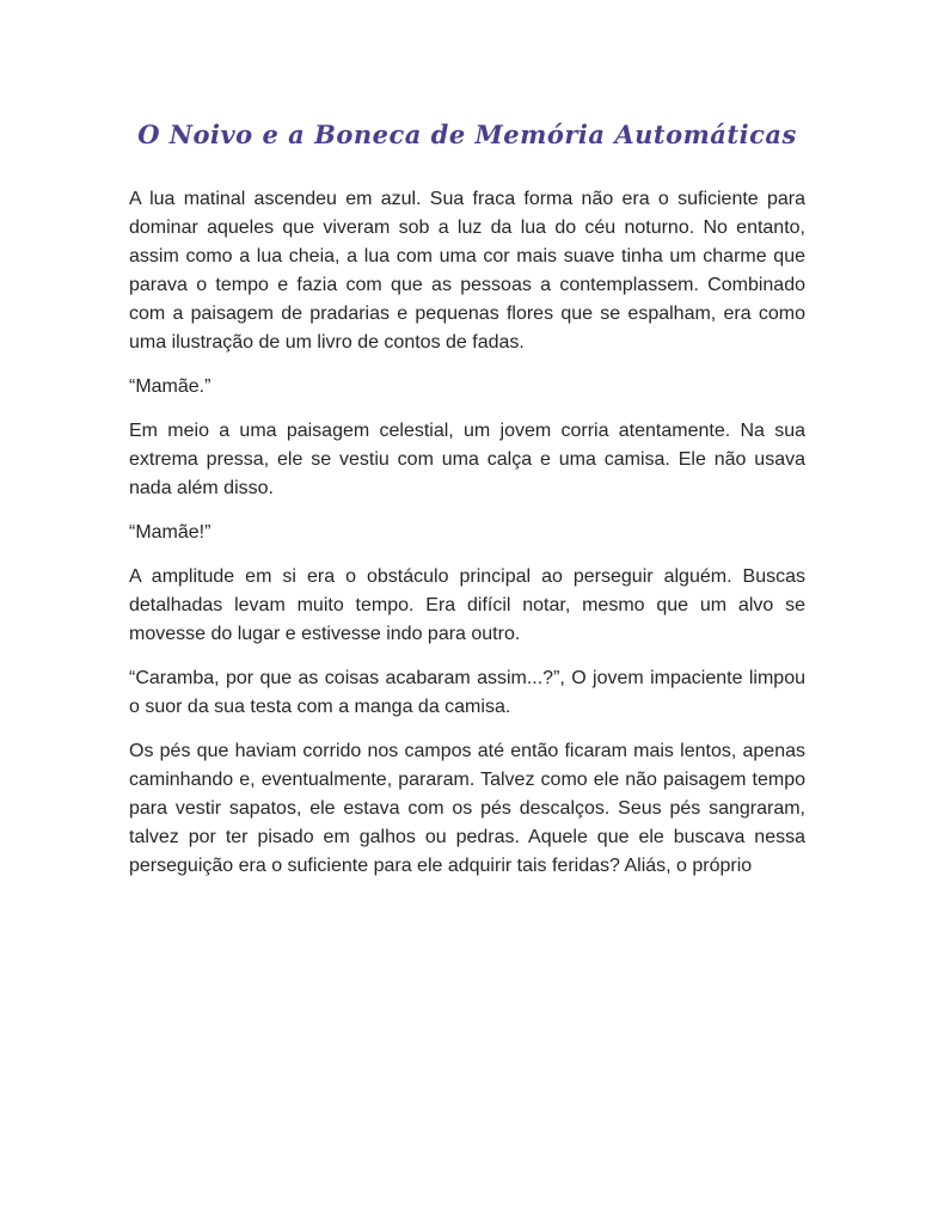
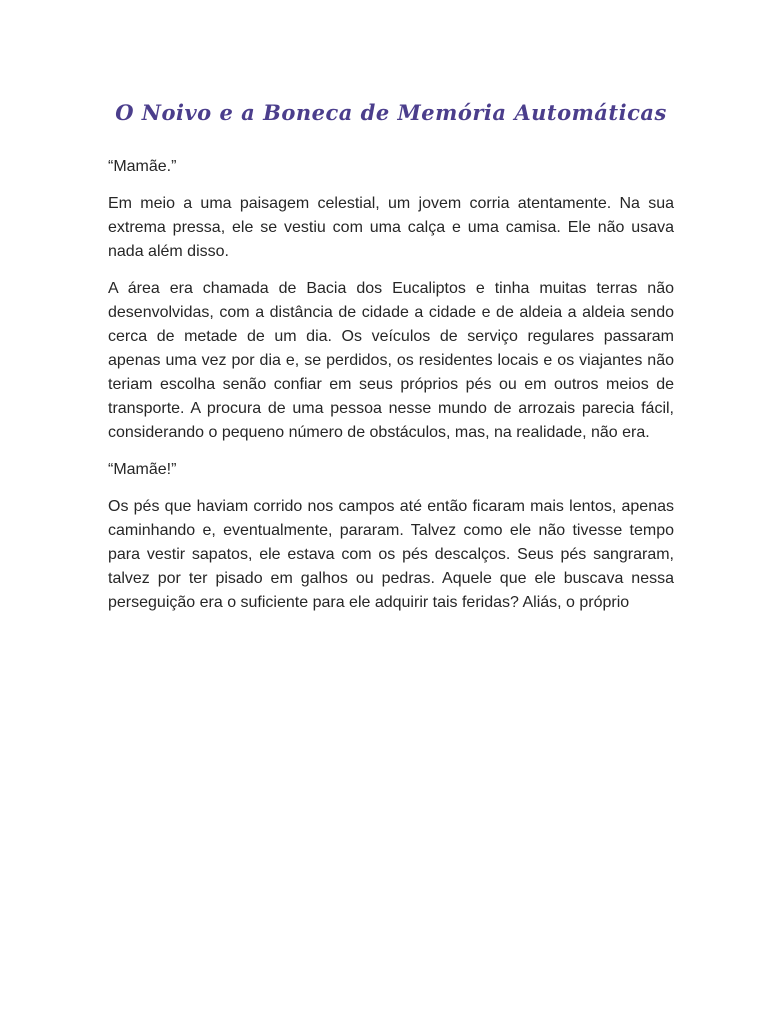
  O Noivo e a Boneca de Memória Automáticas
- A lua matinal ascendeu em azul. Sua fraca forma não era o suficiente para dominar aqueles que viveram sob a luz da lua do céu noturno. No entanto, assim como a lua cheia, a lua com uma cor mais suave tinha um charme que parava o tempo e fazia com que as pessoas a contemplassem. Combinado com a paisagem de pradarias e pequenas flores que se espalham, era como uma ilustração de um livro de contos de fadas.
  “Mamãe.”
  Em meio a uma paisagem celestial, um jovem corria atentamente. Na sua extrema pressa, ele se vestiu com uma calça e uma camisa. Ele não usava nada além disso.
+ A área era chamada de Bacia dos Eucaliptos e tinha muitas terras não desenvolvidas, com a distância de cidade a cidade e de aldeia a aldeia sendo cerca de metade de um dia. Os veículos de serviço regulares passaram apenas uma vez por dia e, se perdidos, os residentes locais e os viajantes não teriam escolha senão confiar em seus próprios pés ou em outros meios de transporte. A procura de uma pessoa nesse mundo de arrozais parecia fácil, considerando o pequeno número de obstáculos, mas, na realidade, não era.
  “Mamãe!”
- A amplitude em si era o obstáculo principal ao perseguir alguém. Buscas detalhadas levam muito tempo. Era difícil notar, mesmo que um alvo se movesse do lugar e estivesse indo para outro.
- “Caramba, por que as coisas acabaram assim...?”, O jovem impaciente limpou o suor da sua testa com a manga da camisa.
- Os pés que haviam corrido nos campos até então ficaram mais lentos, apenas caminhando e, eventualmente, pararam. Talvez como ele não paisagem tempo para vestir sapatos, ele estava com os pés descalços. Seus pés sangraram, talvez por ter pisado em galhos ou pedras. Aquele que ele buscava nessa perseguição era o suficiente para ele adquirir tais feridas? Aliás, o próprio
+ Os pés que haviam corrido nos campos até então ficaram mais lentos, apenas caminhando e, eventualmente, pararam. Talvez como ele não tivesse tempo para vestir sapatos, ele estava com os pés descalços. Seus pés sangraram, talvez por ter pisado em galhos ou pedras. Aquele que ele buscava nessa perseguição era o suficiente para ele adquirir tais feridas? Aliás, o próprio
